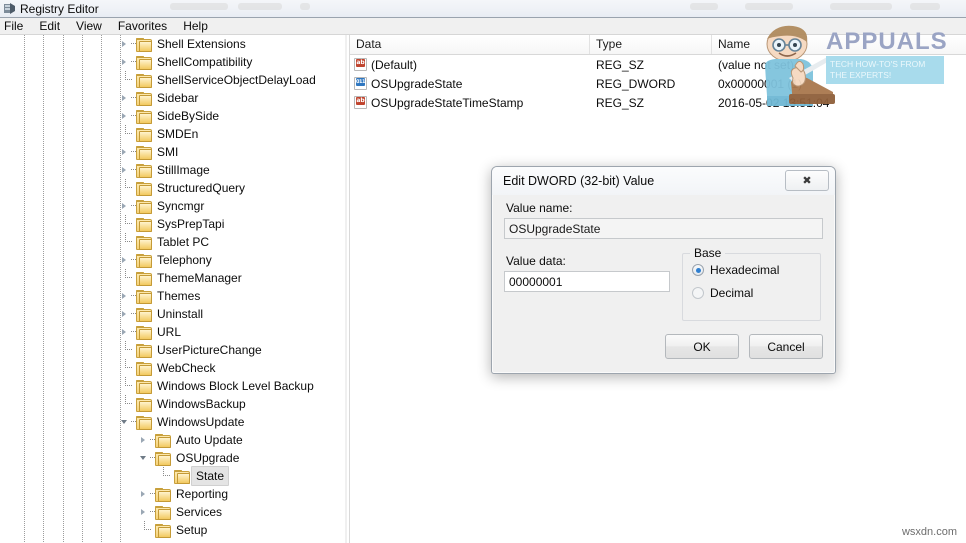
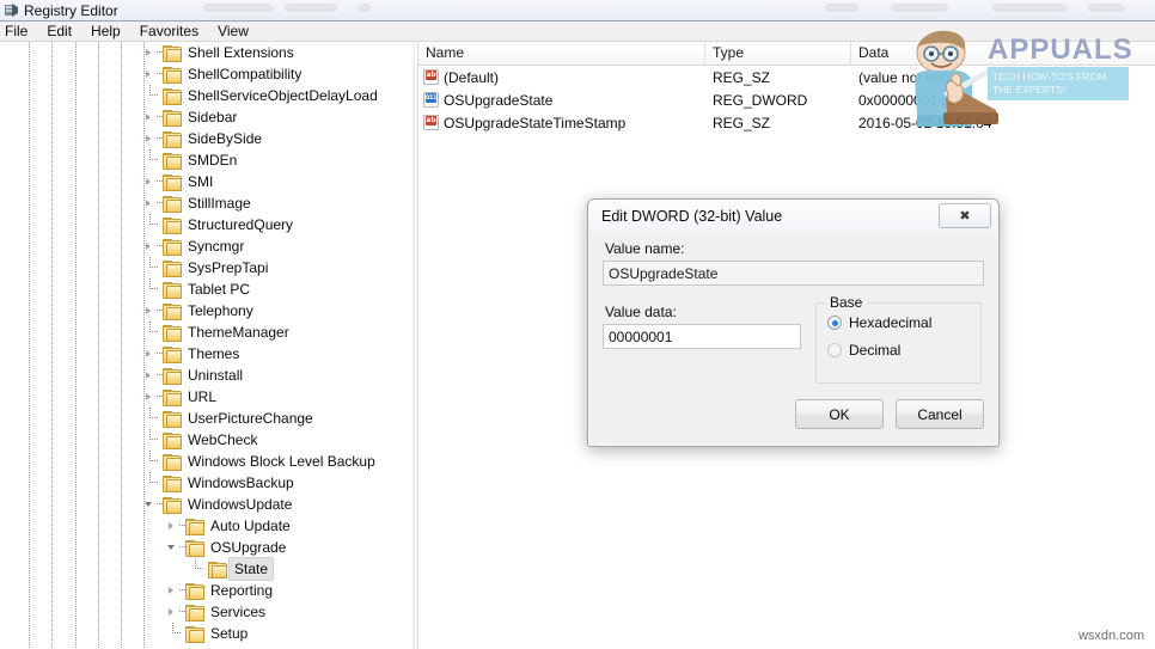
  Registry Editor
  File
  Edit
- View
+ Help
  Favorites
- Help
+ View
  Shell Extensions
  ShellCompatibility
  ShellServiceObjectDelayLoad
  Sidebar
  SideBySide
  SMDEn
  SMI
  StillImage
  StructuredQuery
  Syncmgr
  SysPrepTapi
  Tablet PC
  Telephony
  ThemeManager
  Themes
  Uninstall
  URL
  UserPictureChange
  WebCheck
  Windows Block Level Backup
  WindowsBackup
  WindowsUpdate
  Auto Update
  OSUpgrade
  State
  Reporting
  Services
  Setup
- Data
+ Name
  Type
- Name
+ Data
  (Default)
  REG_SZ
  OSUpgradeState
  REG_DWORD
  OSUpgradeStateTimeStamp
  REG_SZ
  APPUALS
  TECH HOW-TO'S FROM
  THE EXPERTS!
  Edit DWORD (32-bit) Value
  ✖
  Value name:
  OSUpgradeState
  Value data:
  00000001
  Base
  Hexadecimal
  Decimal
  OK
  Cancel
  wsxdn.com
